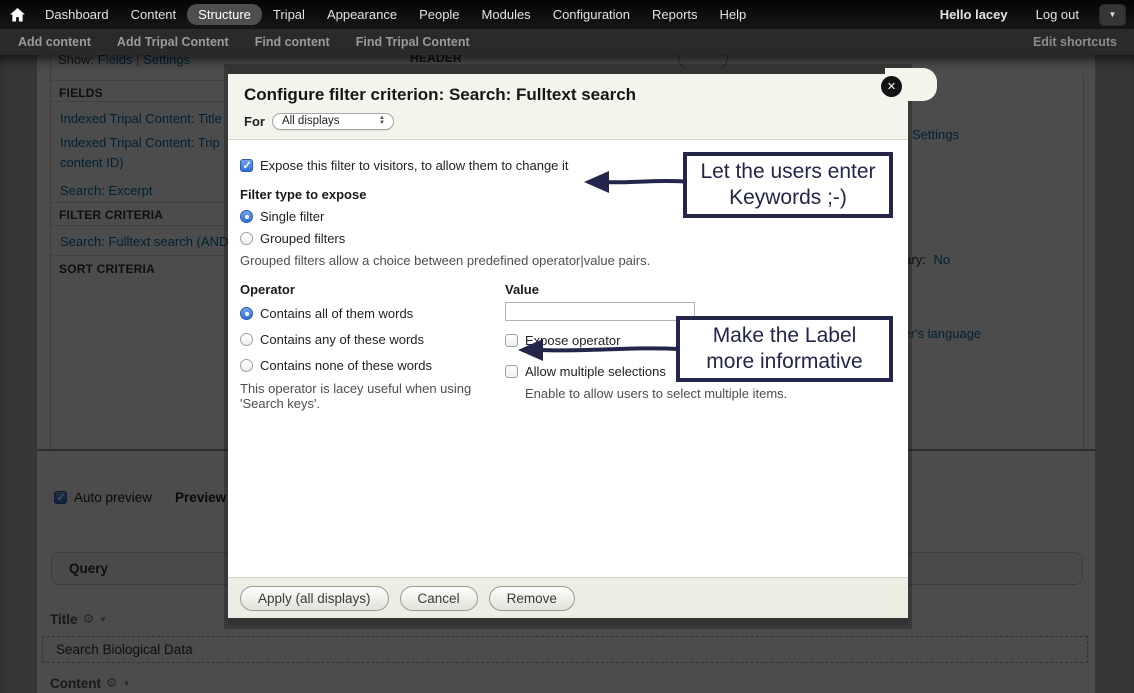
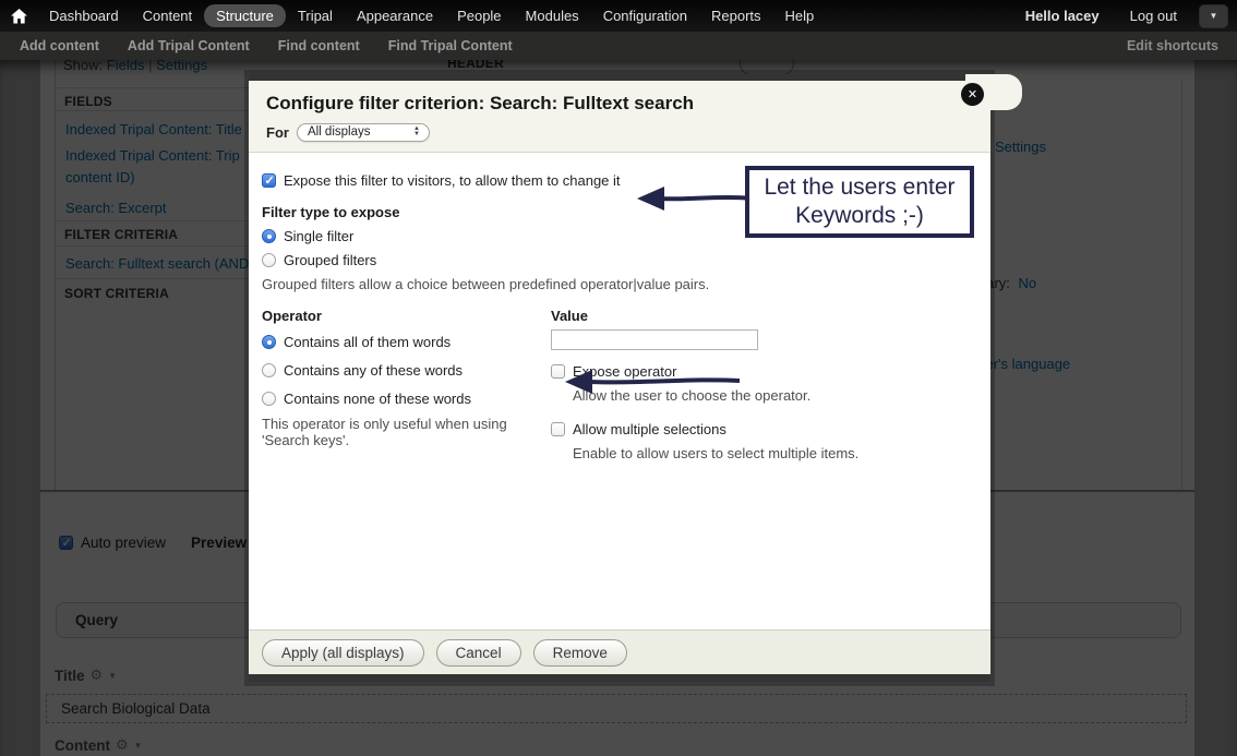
  Show: Fields | Settings
  HEADER
  FIELDS
  Indexed Tripal Content: Title
  Indexed Tripal Content: Trip
  content ID)
  Search: Excerpt
  FILTER CRITERIA
  Search: Fulltext search (AND
  SORT CRITERIA
  Settings
  ry: No
  r's language
  Auto preview
  Preview
  Query
  Title
  ⚙
  ▼
  Search Biological Data
  Content
  ⚙
  ▼
  Dashboard
  Content
  Structure
  Tripal
  Appearance
  People
  Modules
  Configuration
  Reports
  Help
  Hello lacey
  Log out
  ▼
  Add content
  Add Tripal Content
  Find content
  Find Tripal Content
  Edit shortcuts
  ✕
  Configure filter criterion: Search: Fulltext search
  For
  All displays
  Expose this filter to visitors, to allow them to change it
  Filter type to expose
  Single filter
  Grouped filters
  Grouped filters allow a choice between predefined operator|value pairs.
  Operator
  Contains all of them words
  Contains any of these words
  Contains none of these words
- This operator is lacey useful when using 'Search keys'.
+ This operator is only useful when using 'Search keys'.
  Value
  Expose operator
+ Allow the user to choose the operator.
  Allow multiple selections
  Enable to allow users to select multiple items.
  Apply (all displays)
  Cancel
  Remove
  Let the users enter
  Keywords ;-)
- Make the Label
- more informative
